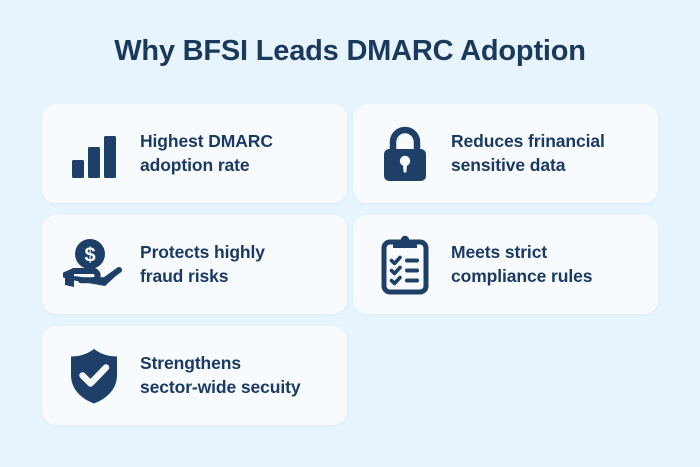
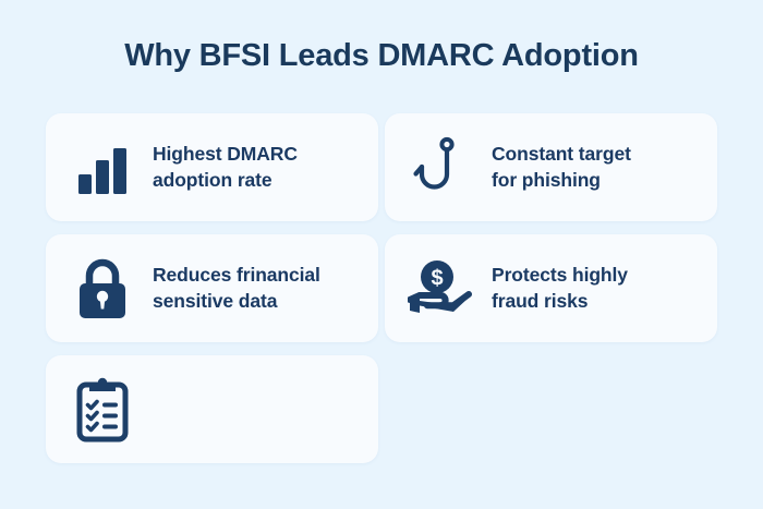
  Why BFSI Leads DMARC Adoption
  Highest DMARC
  adoption rate
+ Constant target
+ for phishing
  Reduces frinancial
  sensitive data
  $
  Protects highly
  fraud risks
- Meets strict
- compliance rules
- Strengthens
- sector-wide secuity
